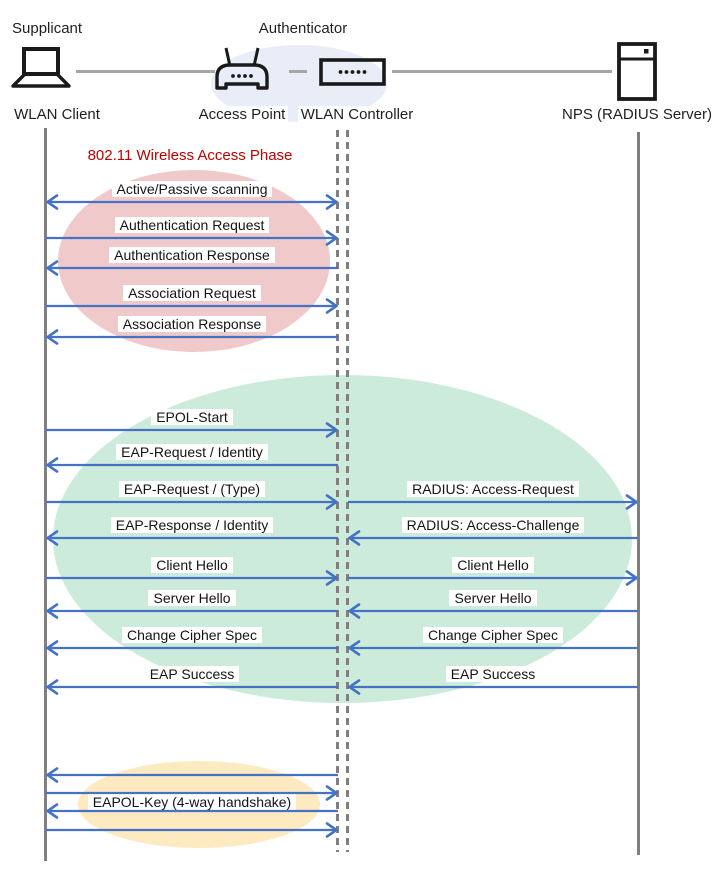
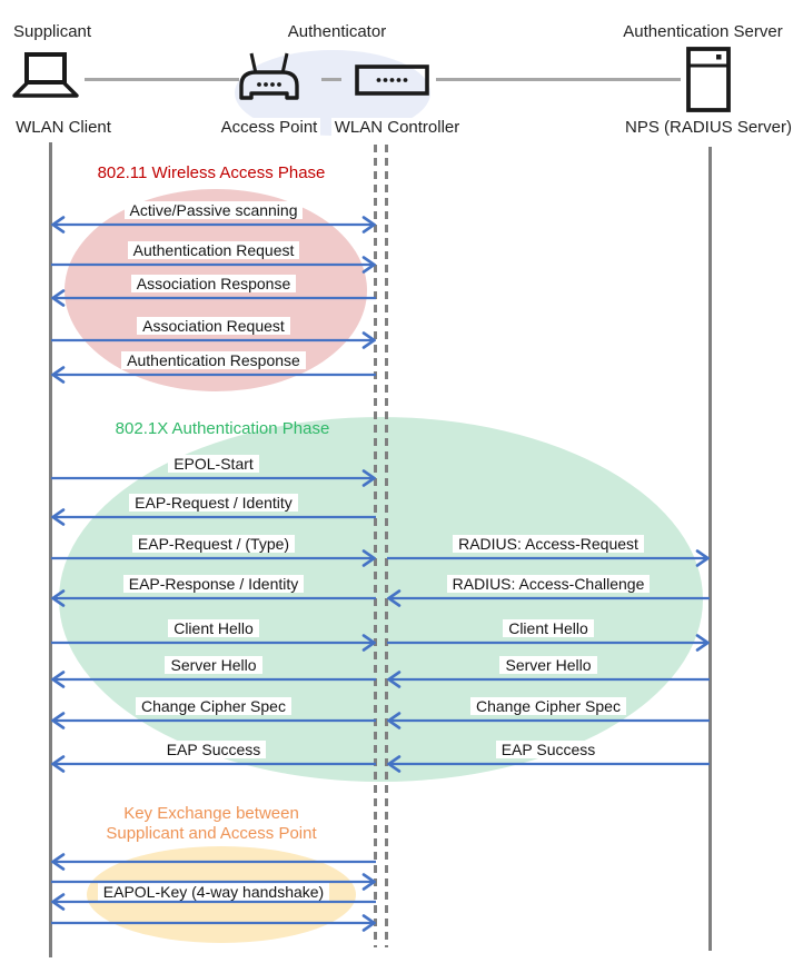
  Supplicant
  Authenticator
+ Authentication Server
  WLAN Client
  Access Point
  WLAN Controller
  NPS (RADIUS Server)
  802.11 Wireless Access Phase
+ 802.1X Authentication Phase
+ Key Exchange between
+ Supplicant and Access Point
  Active/Passive scanning
  Authentication Request
- Authentication Response
+ Association Response
  Association Request
- Association Response
+ Authentication Response
  EPOL-Start
  EAP-Request / Identity
  EAP-Request / (Type)
  RADIUS: Access-Request
  EAP-Response / Identity
  RADIUS: Access-Challenge
  Client Hello
  Client Hello
  Server Hello
  Server Hello
  Change Cipher Spec
  Change Cipher Spec
  EAP Success
  EAP Success
  EAPOL-Key (4-way handshake)
